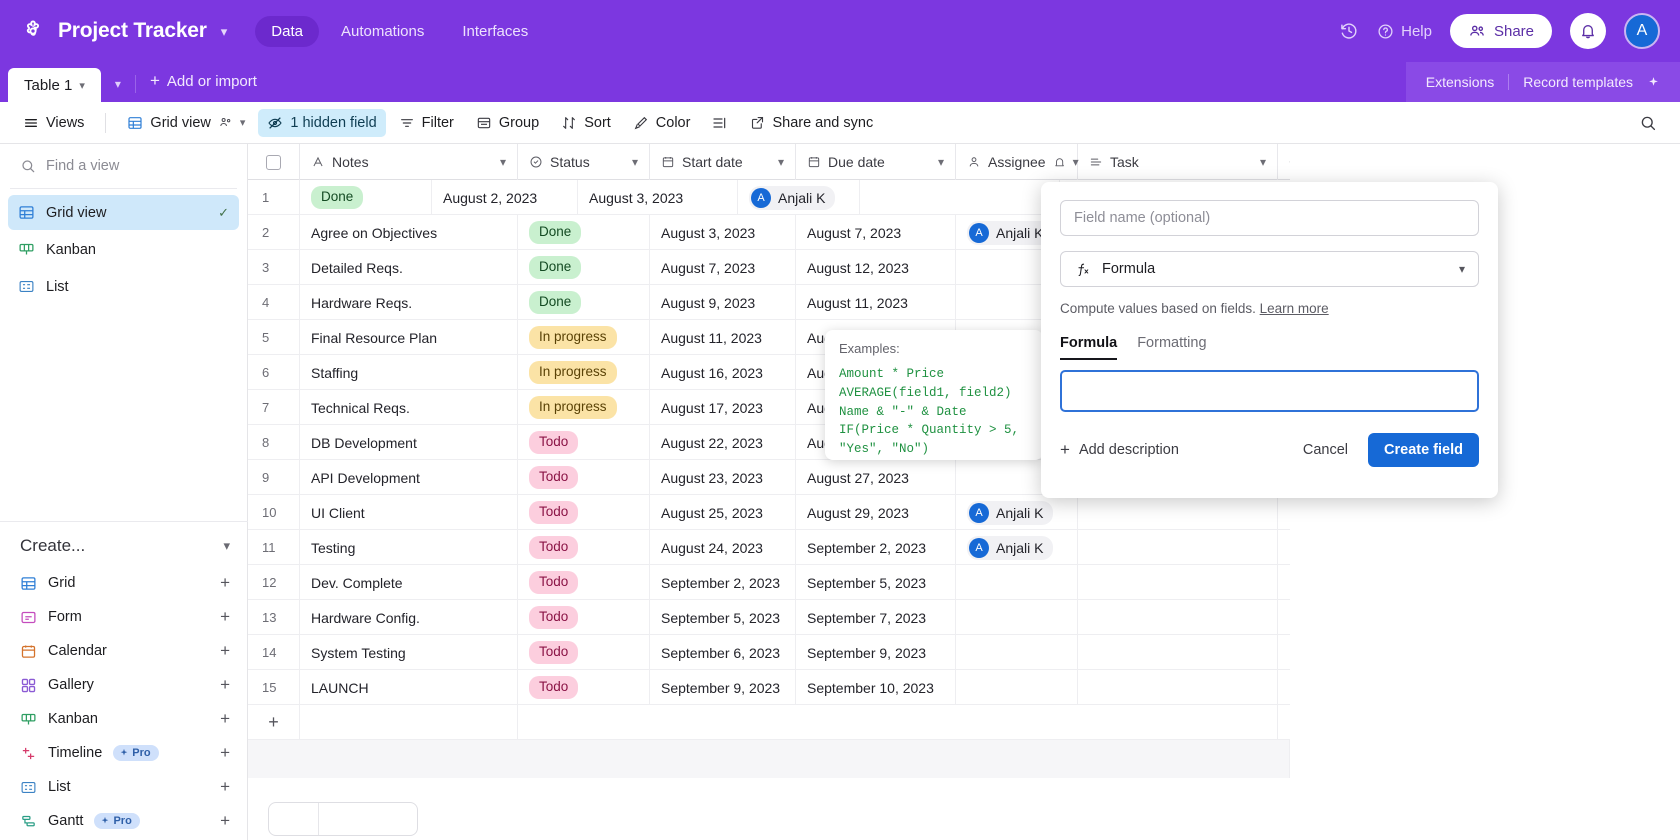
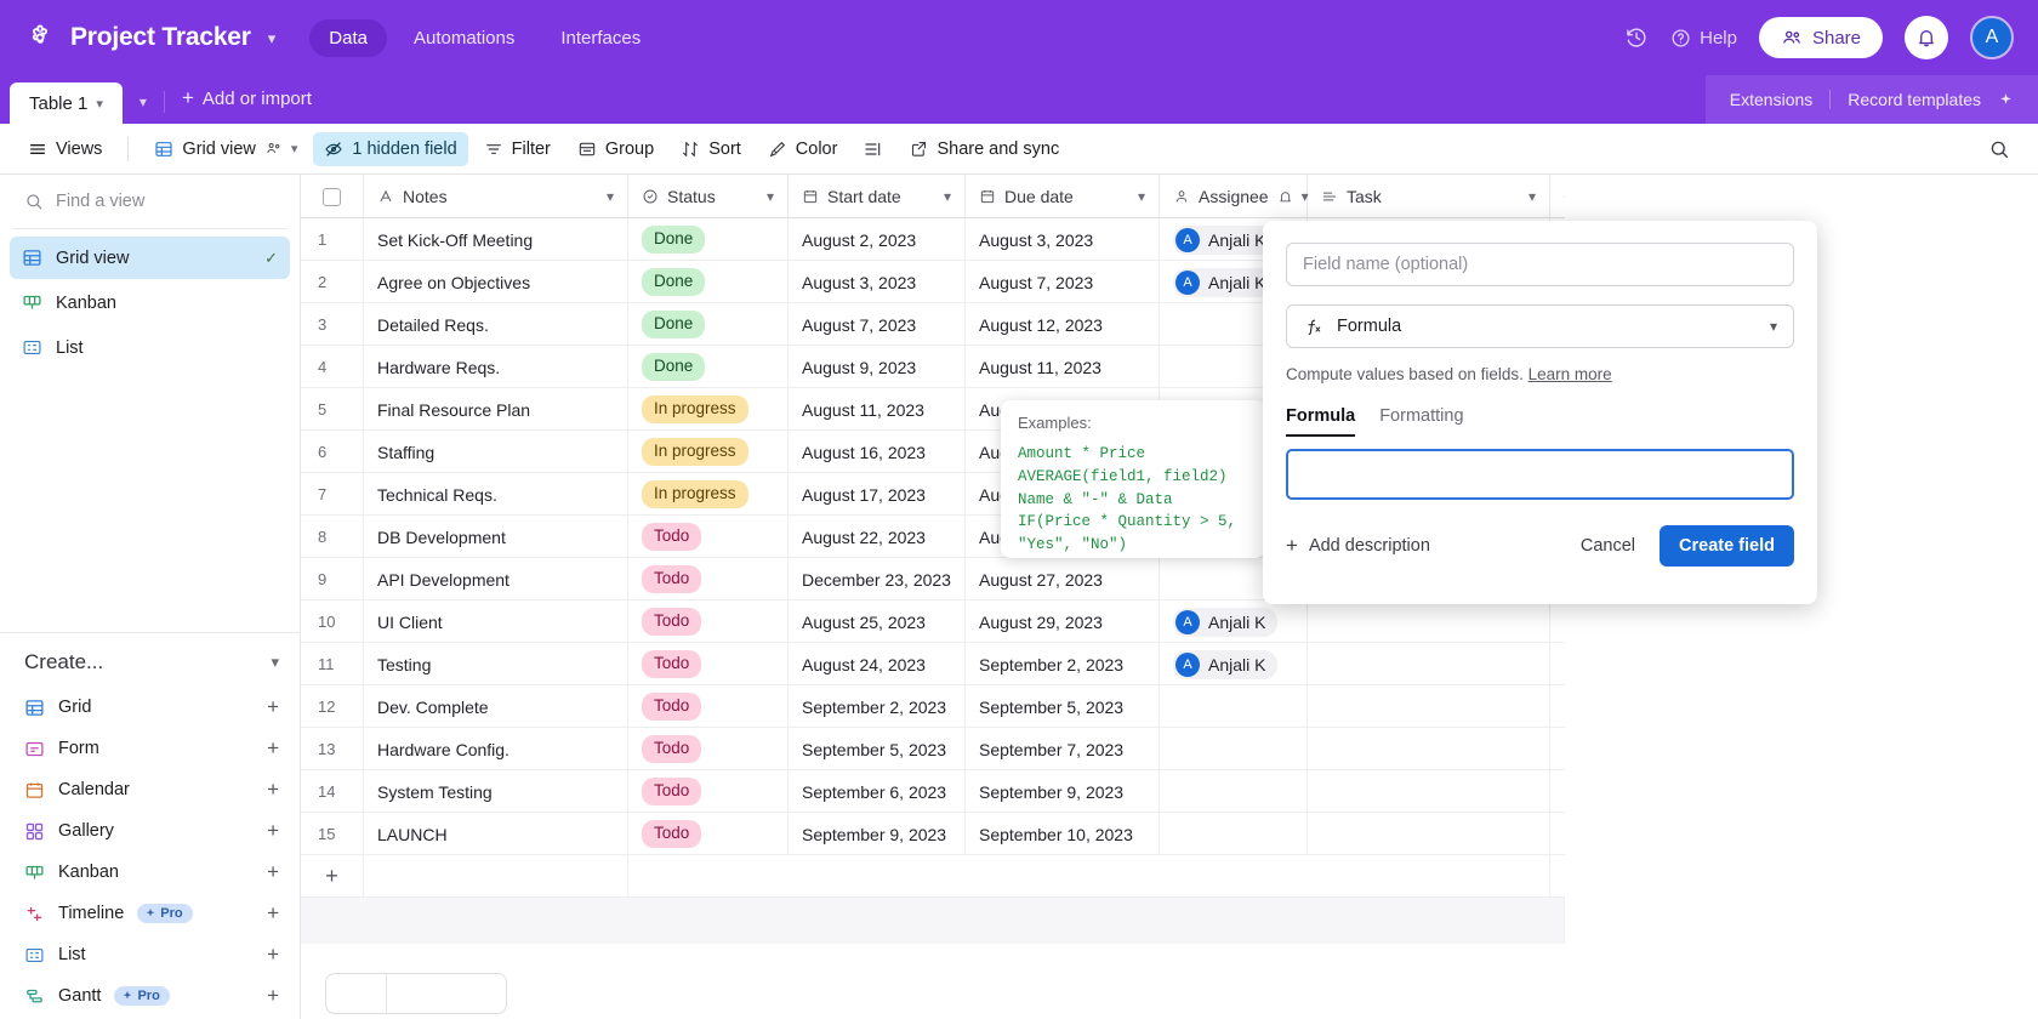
  Project Tracker
  ▾
  Data
  Automations
  Interfaces
  Help
  Share
  A
  Table 1
  ▾
  ▾
  +
  Add or import
  Extensions
  Record templates
  Views
  Grid view
  ▾
  1 hidden field
  Filter
  Group
  Sort
  Color
  Share and sync
  Find a view
  Grid view
  ✓
  Kanban
  List
  Create...
  ▾
  Grid
  +
  Form
  +
  Calendar
  +
  Gallery
  +
  Kanban
  +
  Timeline
  Pro
  +
  List
  +
  Gantt
  Pro
  +
  Notes
  ▾
  Status
  ▾
  Start date
  ▾
  Due date
  ▾
  Assignee
  ▾
  Task
  ▾
  1
+ Set Kick-Off Meeting
  Done
  August 2, 2023
  August 3, 2023
  A
  Anjali K
  2
  Agree on Objectives
  Done
  August 3, 2023
  August 7, 2023
  A
  Anjali K
  3
  Detailed Reqs.
  Done
  August 7, 2023
  August 12, 2023
  4
  Hardware Reqs.
  Done
  August 9, 2023
  August 11, 2023
  5
  Final Resource Plan
  In progress
  August 11, 2023
  6
  Staffing
  In progress
  August 16, 2023
  7
  Technical Reqs.
  In progress
  August 17, 2023
  8
  DB Development
  Todo
  August 22, 2023
  9
  API Development
  Todo
- August 23, 2023
+ December 23, 2023
  August 27, 2023
  10
  UI Client
  Todo
  August 25, 2023
  August 29, 2023
  A
  Anjali K
  11
  Testing
  Todo
  August 24, 2023
  September 2, 2023
  A
  Anjali K
  12
  Dev. Complete
  Todo
  September 2, 2023
  September 5, 2023
  13
  Hardware Config.
  Todo
  September 5, 2023
  September 7, 2023
  14
  System Testing
  Todo
  September 6, 2023
  September 9, 2023
  15
  LAUNCH
  Todo
  September 9, 2023
  September 10, 2023
  +
  Examples:
  Amount * Price
  AVERAGE(field1, field2)
- Name & "-" & Date
+ Name & "-" & Data
  IF(Price * Quantity > 5,
  "Yes", "No")
  Field name (optional)
  Formula
  ▾
  Compute values based on fields. Learn more
  Formula
  Formatting
  +
  Add description
  Cancel
  Create field
